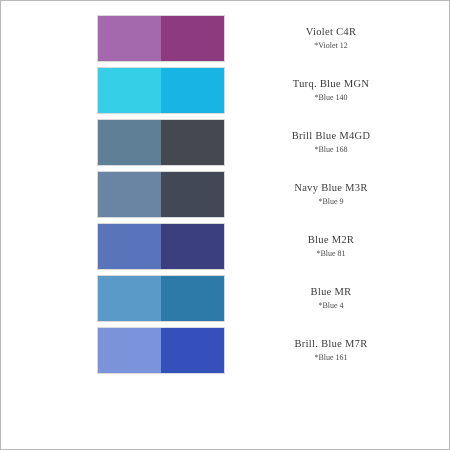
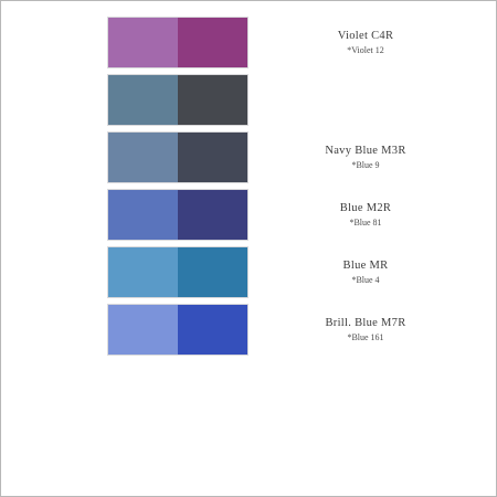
  Violet C4R
  *Violet 12
- Turq. Blue MGN
- *Blue 140
- Brill Blue M4GD
- *Blue 168
  Navy Blue M3R
  *Blue 9
  Blue M2R
  *Blue 81
  Blue MR
  *Blue 4
  Brill. Blue M7R
  *Blue 161
